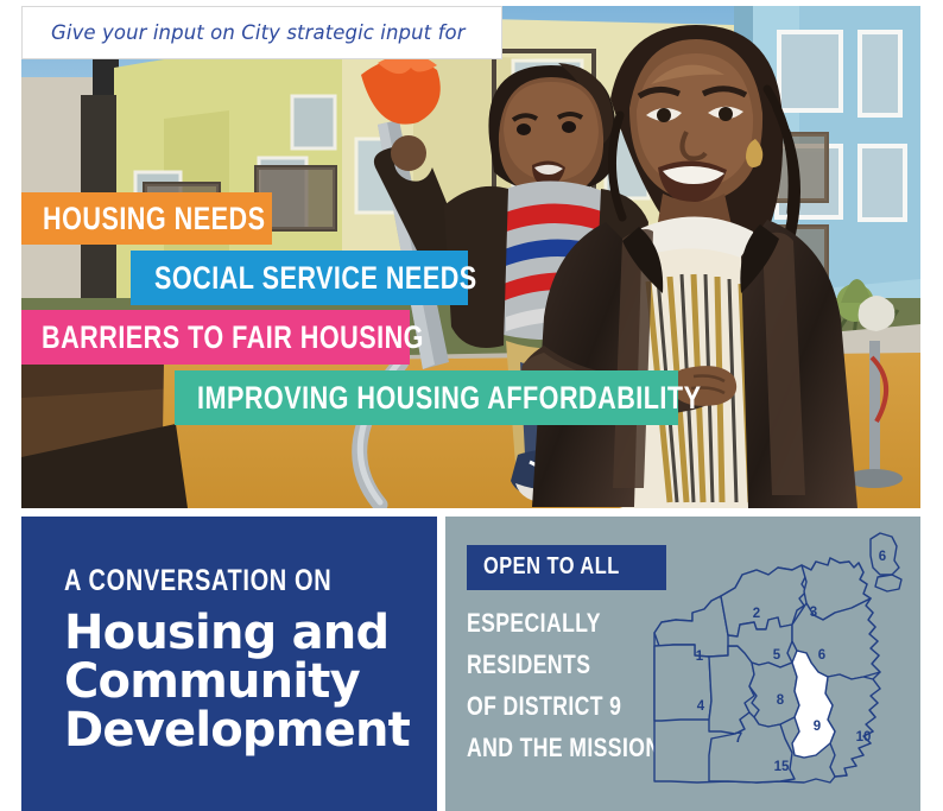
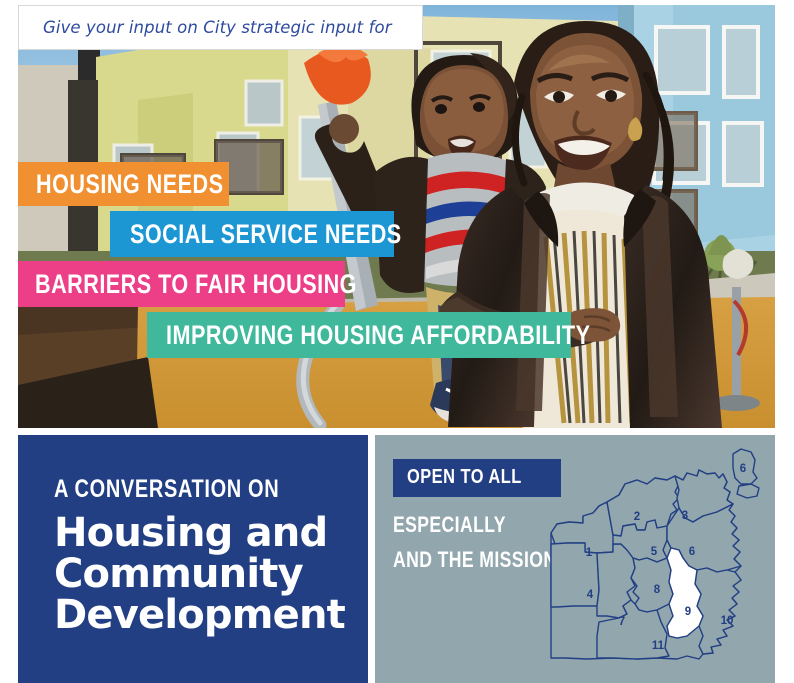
  Give your input on City strategic input for
  HOUSING NEEDS
  SOCIAL SERVICE NEEDS
  BARRIERS TO FAIR HOUSING
  IMPROVING HOUSING AFFORDABILITY
  A CONVERSATION ON
  Housing and
  Community
  Development
  OPEN TO ALL
  ESPECIALLY
- RESIDENTS
- OF DISTRICT 9
  AND THE MISSIO
  1
  2
  3
  4
  5
  6
  7
  8
  9
  10
- 15
+ 11
  6
